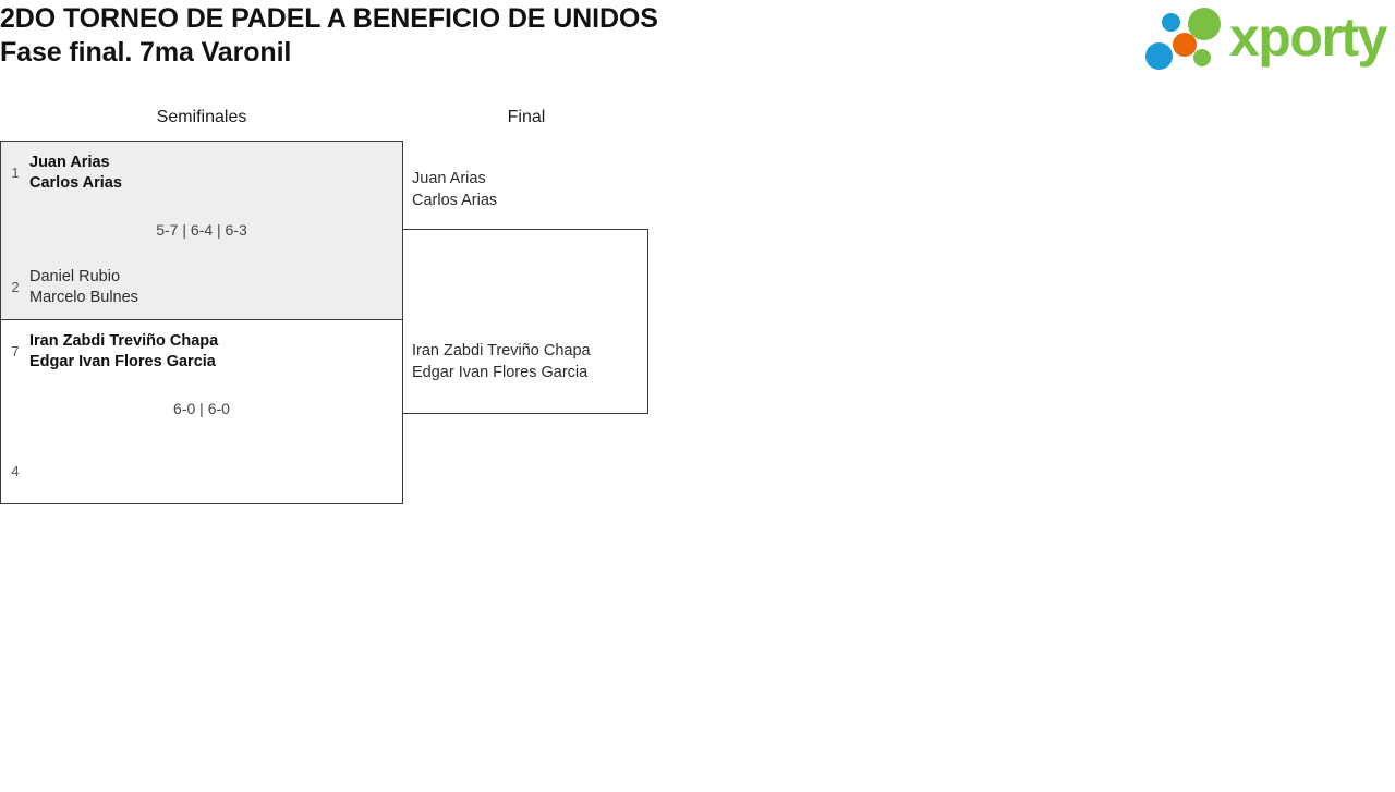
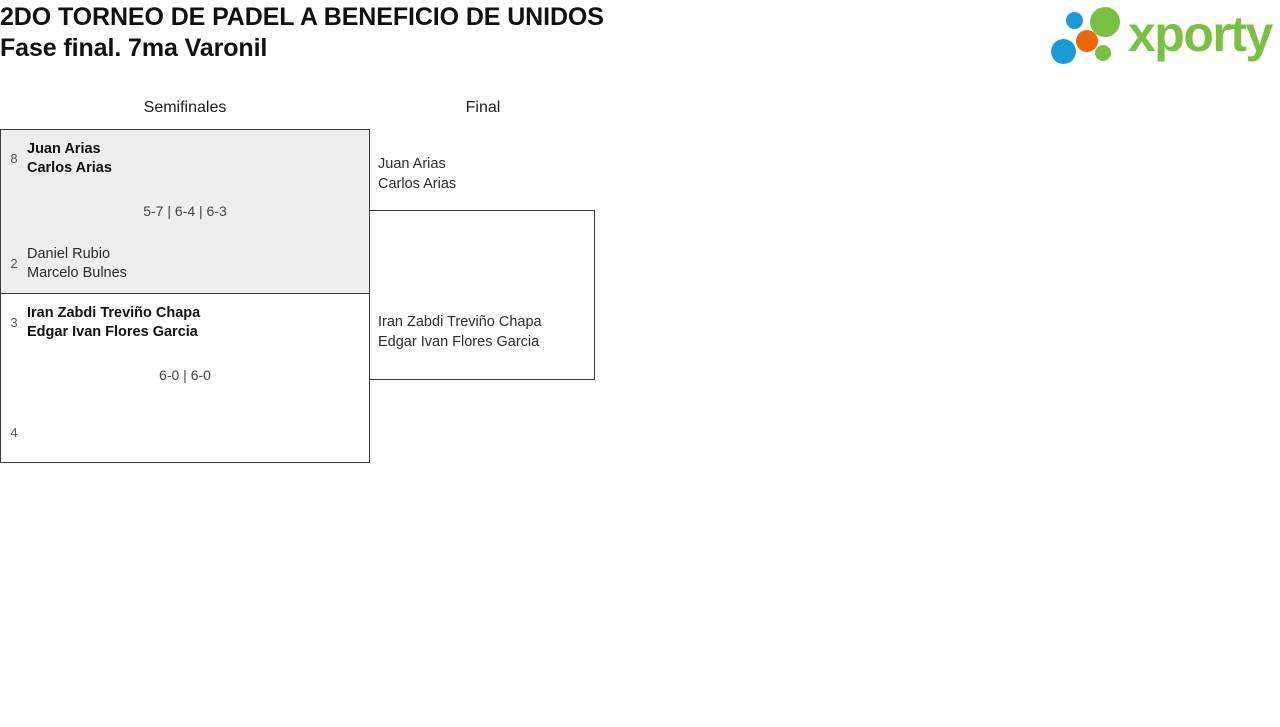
  2DO TORNEO DE PADEL A BENEFICIO DE UNIDOS
  Fase final. 7ma Varonil
  xporty
  Semifinales
  Final
- 1
+ 8
  Juan Arias
  Carlos Arias
  5-7 | 6-4 | 6-3
  2
  Daniel Rubio
  Marcelo Bulnes
- 7
+ 3
  Iran Zabdi Treviño Chapa
  Edgar Ivan Flores Garcia
  6-0 | 6-0
  4
  Juan Arias
  Carlos Arias
  Iran Zabdi Treviño Chapa
  Edgar Ivan Flores Garcia
